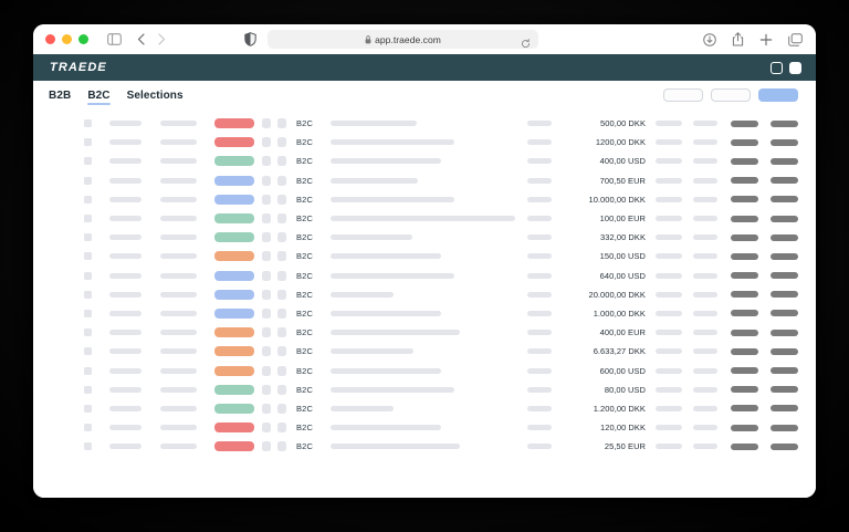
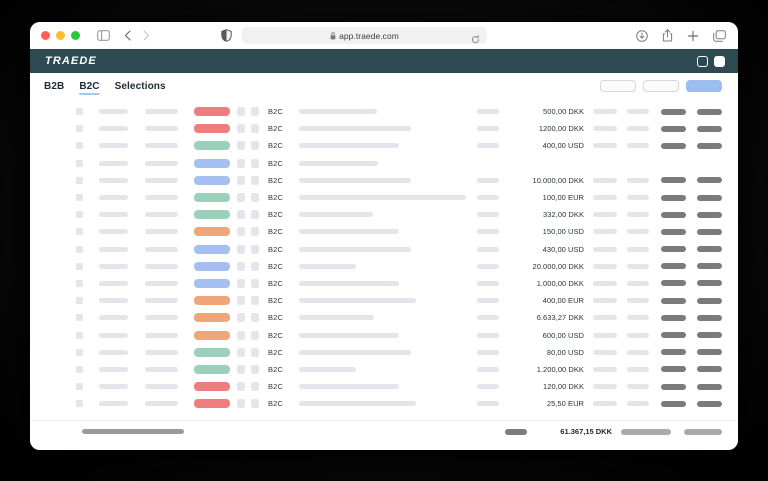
  app.traede.com
  TRAEDE
  B2B
  B2C
  Selections
  B2C
  500,00 DKK
  B2C
  1200,00 DKK
  B2C
  400,00 USD
  B2C
- 700,50 EUR
  B2C
  10.000,00 DKK
  B2C
  100,00 EUR
  B2C
  332,00 DKK
  B2C
  150,00 USD
  B2C
- 640,00 USD
+ 430,00 USD
  B2C
  20.000,00 DKK
  B2C
  1.000,00 DKK
  B2C
  400,00 EUR
  B2C
  6.633,27 DKK
  B2C
  600,00 USD
  B2C
  80,00 USD
  B2C
  1.200,00 DKK
  B2C
  120,00 DKK
  B2C
  25,50 EUR
+ 61.367,15 DKK
